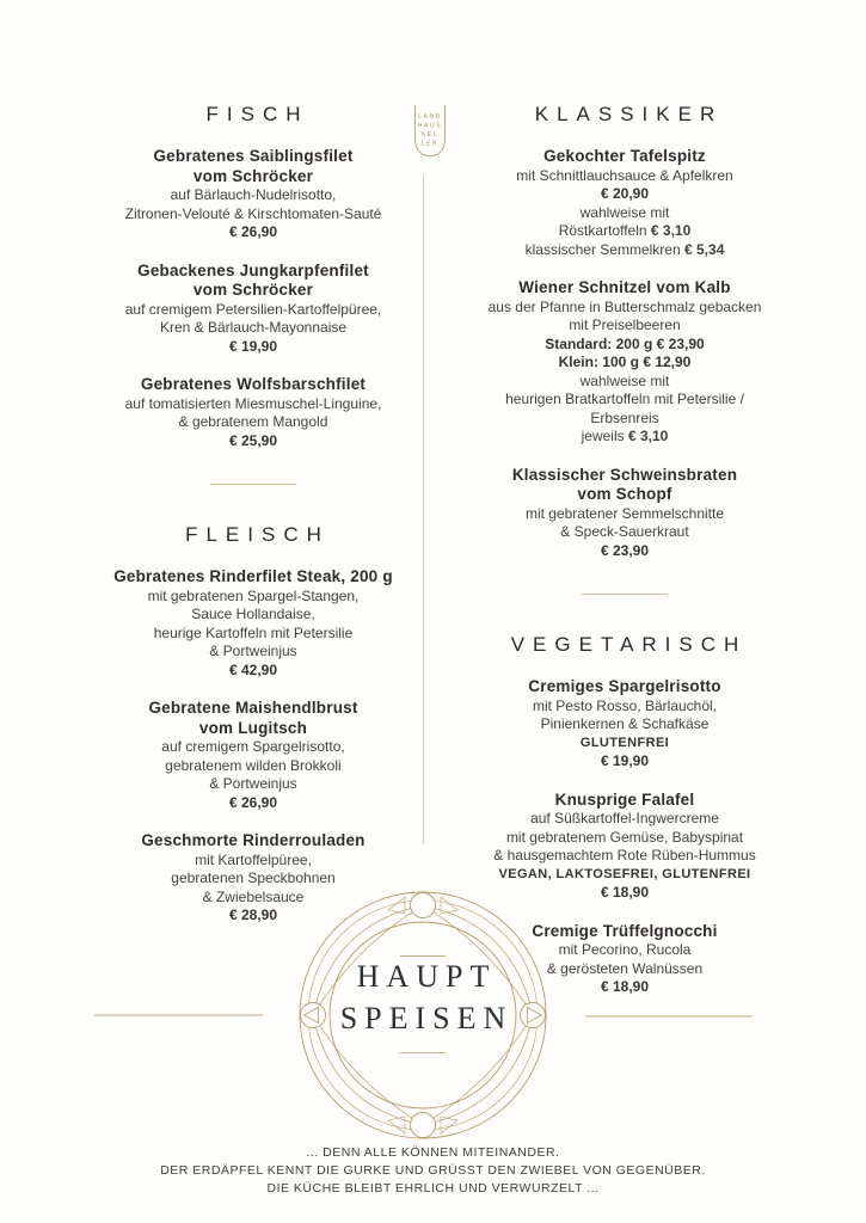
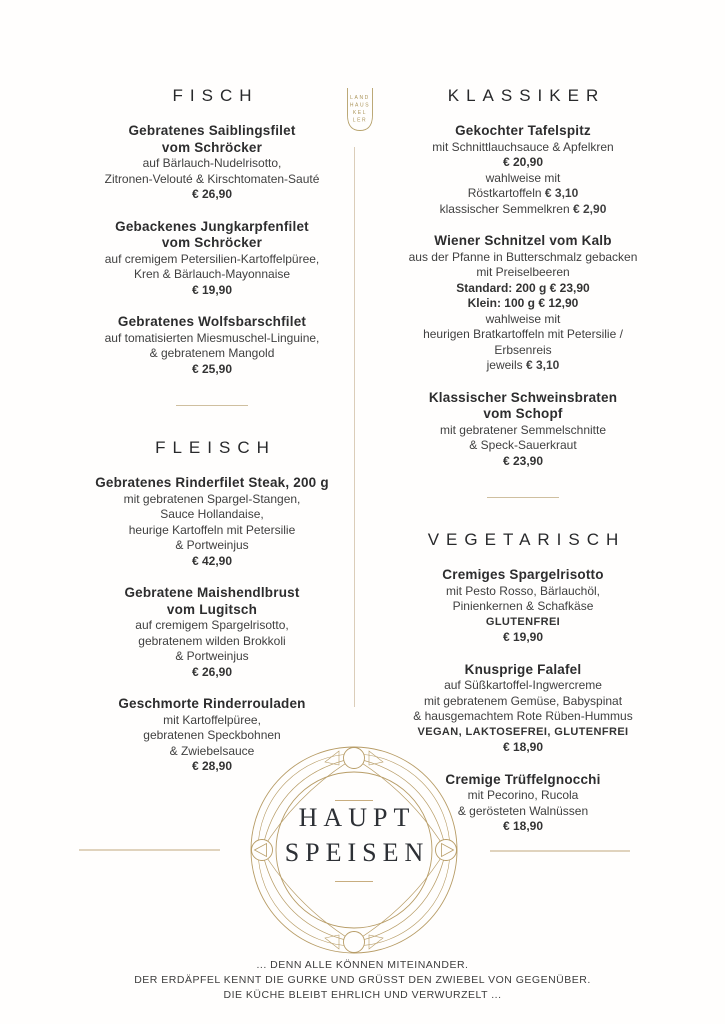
  FISCH
  Gebratenes Saiblingsfilet
  vom Schröcker
  auf Bärlauch-Nudelrisotto,
  Zitronen-Velouté & Kirschtomaten-Sauté
  € 26,90
  Gebackenes Jungkarpfenfilet
  vom Schröcker
  auf cremigem Petersilien-Kartoffelpüree,
  Kren & Bärlauch-Mayonnaise
  € 19,90
  Gebratenes Wolfsbarschfilet
  auf tomatisierten Miesmuschel-Linguine,
  & gebratenem Mangold
  € 25,90
  FLEISCH
  Gebratenes Rinderfilet Steak, 200 g
  mit gebratenen Spargel-Stangen,
  Sauce Hollandaise,
  heurige Kartoffeln mit Petersilie
  & Portweinjus
  € 42,90
  Gebratene Maishendlbrust
  vom Lugitsch
  auf cremigem Spargelrisotto,
  gebratenem wilden Brokkoli
  & Portweinjus
  € 26,90
  Geschmorte Rinderrouladen
  mit Kartoffelpüree,
  gebratenen Speckbohnen
  & Zwiebelsauce
  € 28,90
  KLASSIKER
  Gekochter Tafelspitz
  mit Schnittlauchsauce & Apfelkren
  € 20,90
  wahlweise mit
  Röstkartoffeln € 3,10
- klassischer Semmelkren € 5,34
+ klassischer Semmelkren € 2,90
  Wiener Schnitzel vom Kalb
  aus der Pfanne in Butterschmalz gebacken
  mit Preiselbeeren
  Standard: 200 g € 23,90
  Klein: 100 g € 12,90
  wahlweise mit
  heurigen Bratkartoffeln mit Petersilie /
  Erbsenreis
  jeweils € 3,10
  Klassischer Schweinsbraten
  vom Schopf
  mit gebratener Semmelschnitte
  & Speck-Sauerkraut
  € 23,90
  VEGETARISCH
  Cremiges Spargelrisotto
  mit Pesto Rosso, Bärlauchöl,
  Pinienkernen & Schafkäse
  GLUTENFREI
  € 19,90
  Knusprige Falafel
  auf Süßkartoffel-Ingwercreme
  mit gebratenem Gemüse, Babyspinat
  & hausgemachtem Rote Rüben-Hummus
  VEGAN, LAKTOSEFREI, GLUTENFREI
  € 18,90
  Cremige Trüffelgnocchi
  mit Pecorino, Rucola
  & gerösteten Walnüssen
  € 18,90
  HAUPT
  SPEISEN
  ... DENN ALLE KÖNNEN MITEINANDER.
  DER ERDÄPFEL KENNT DIE GURKE UND GRÜSST DEN ZWIEBEL VON GEGENÜBER.
  DIE KÜCHE BLEIBT EHRLICH UND VERWURZELT ...
